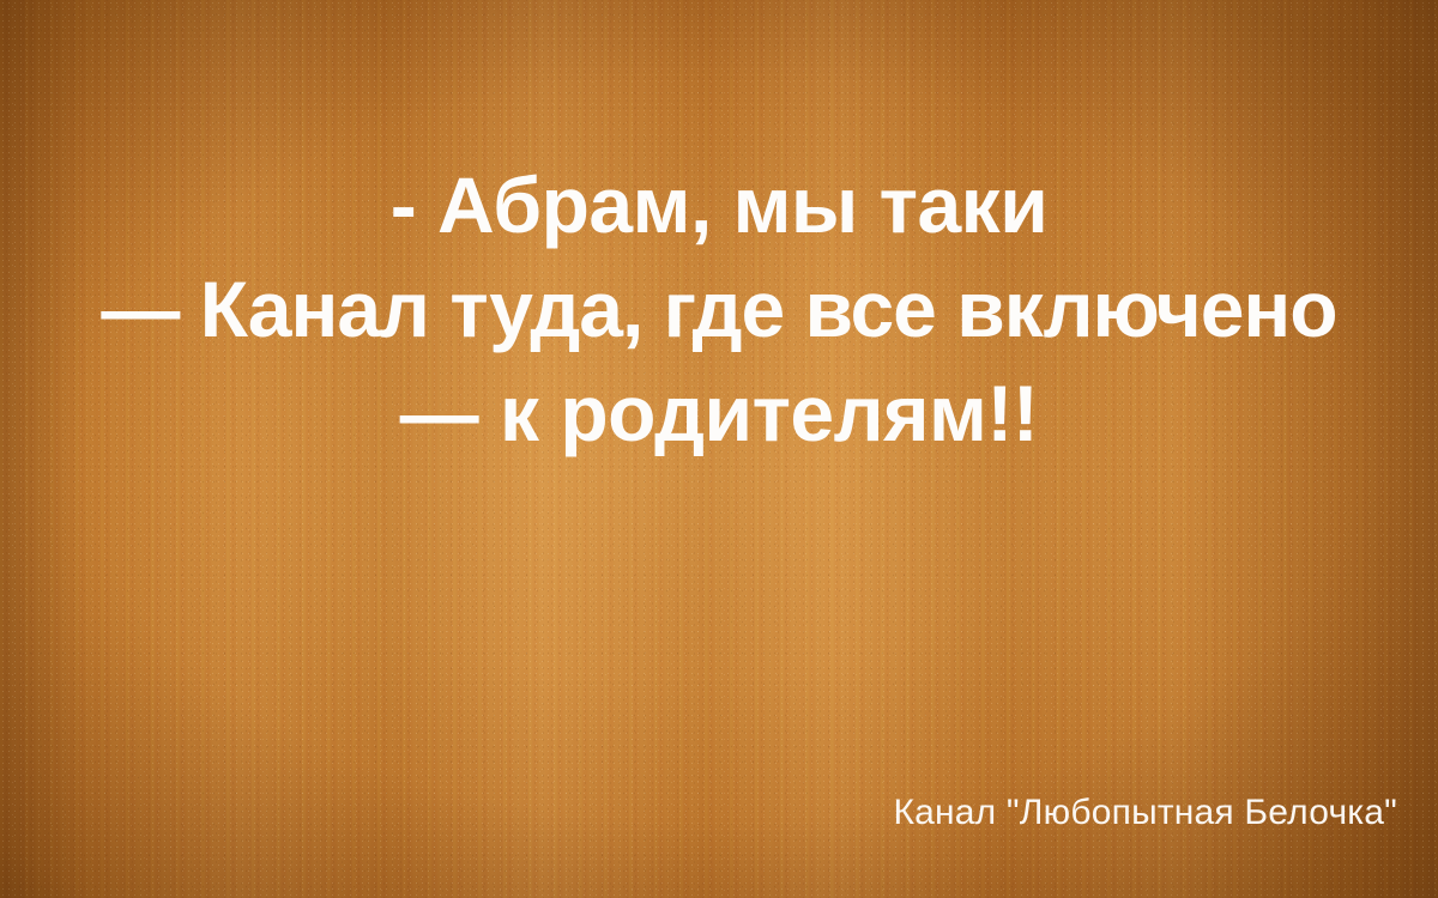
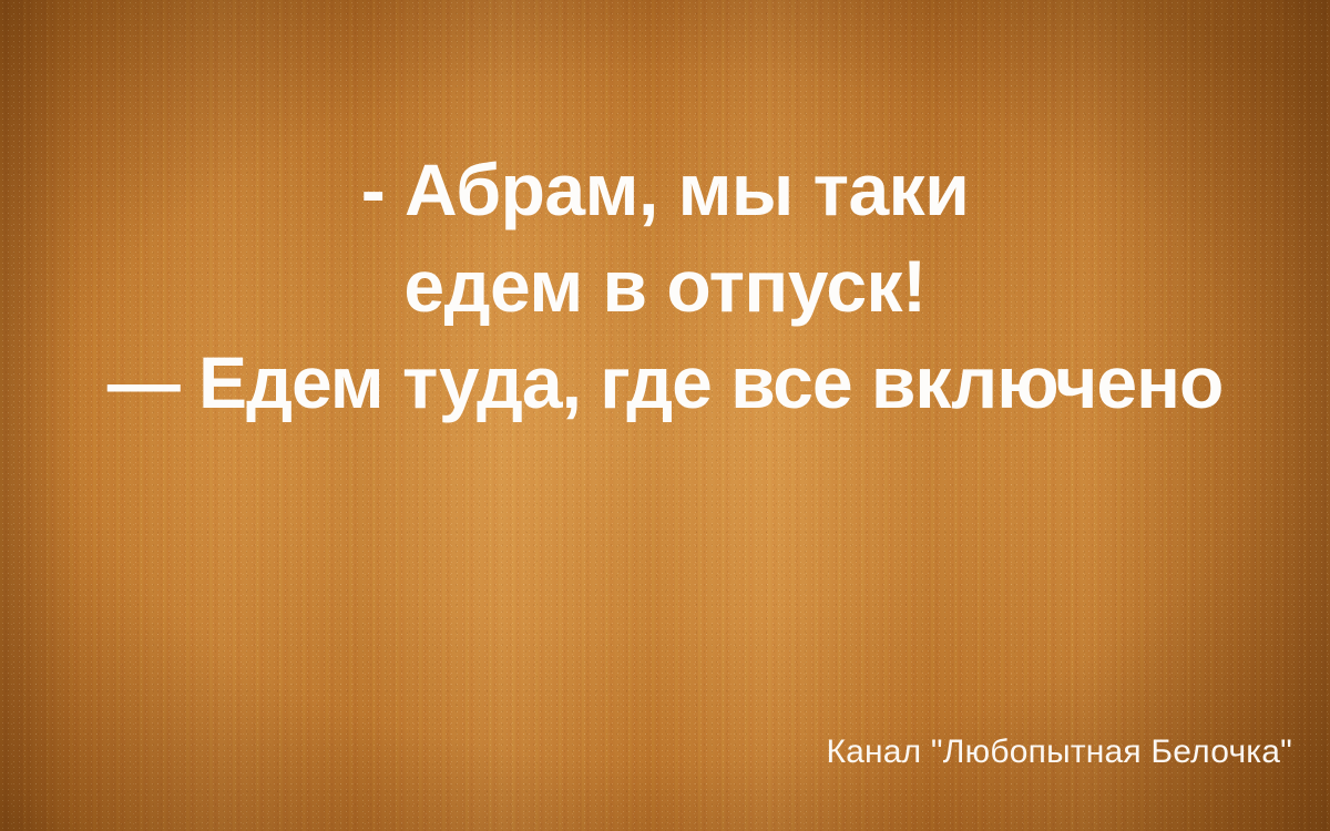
  - Абрам, мы таки
+ едем в отпуск!
- — Канал туда, где все включено
+ — Едем туда, где все включено
- — к родителям!!
  Канал "Любопытная Белочка"
